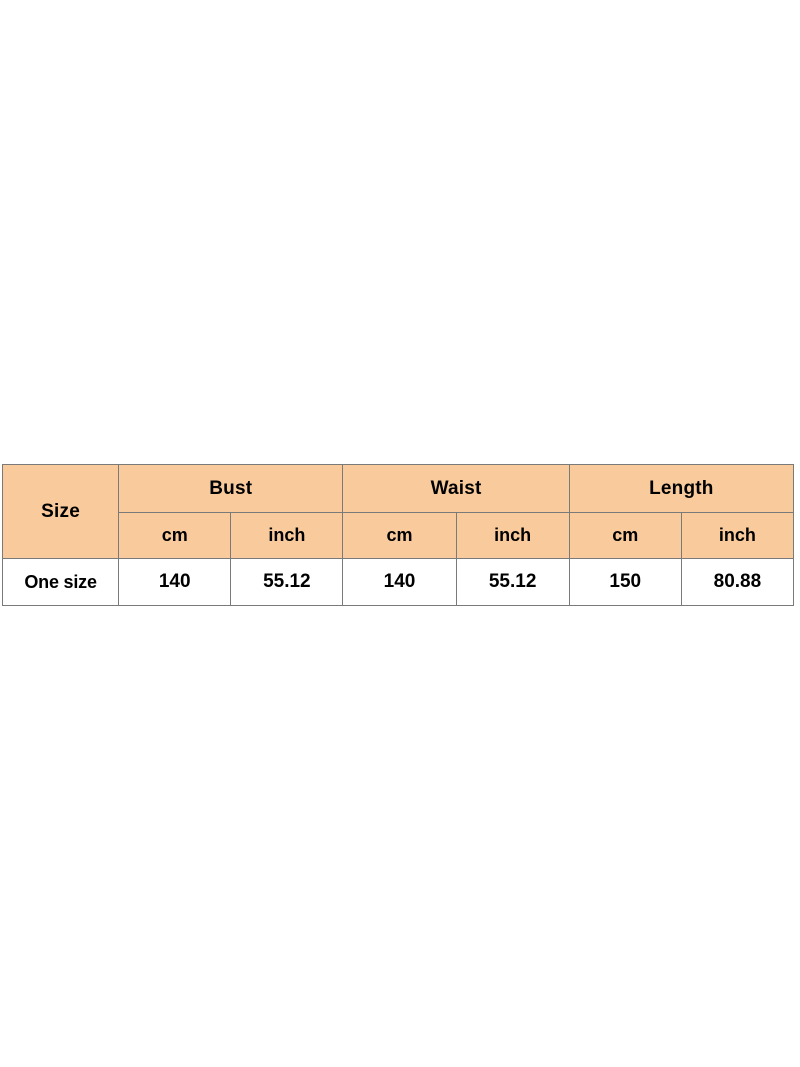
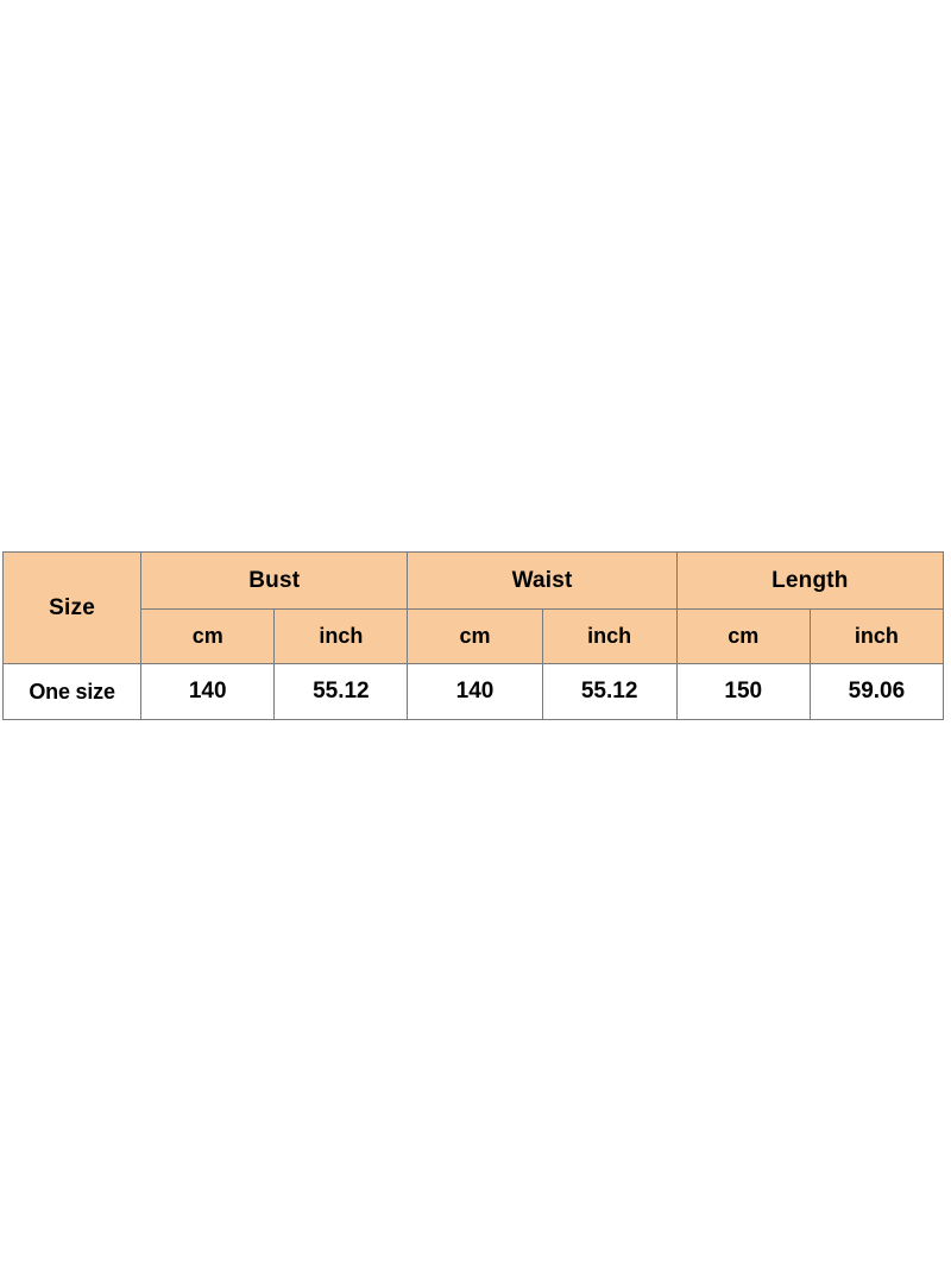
  Size	Bust	Waist	Length
  cm	inch	cm	inch	cm	inch
- One size	140	55.12	140	55.12	150	80.88
+ One size	140	55.12	140	55.12	150	59.06
